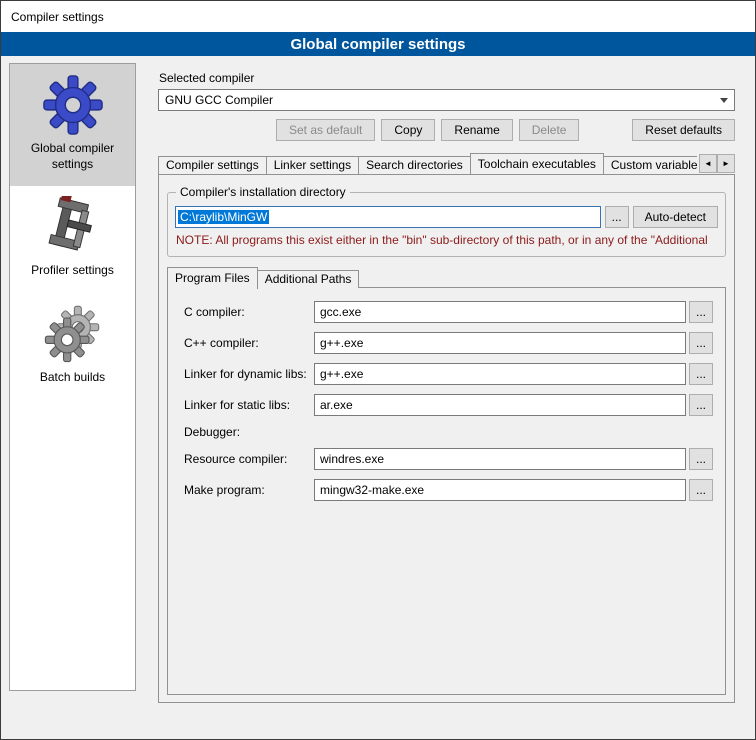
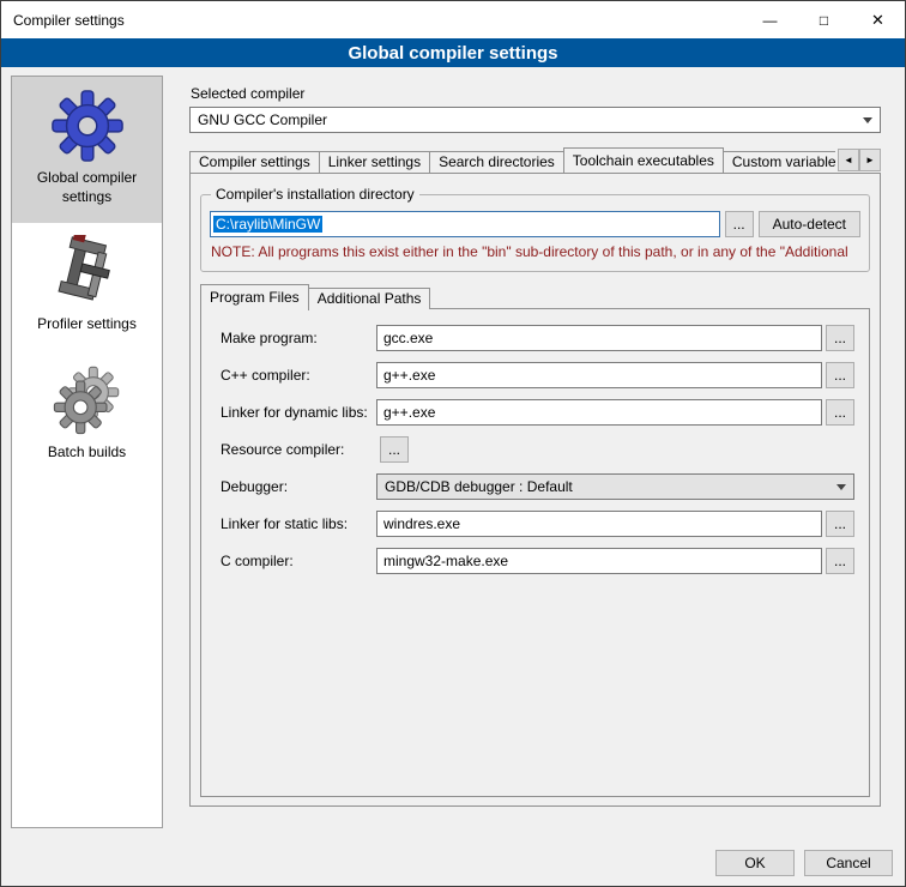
  Compiler settings
+ —
+ □
+ ✕
  Global compiler settings
  Global compiler settings
  Profiler settings
  Batch builds
  Selected compiler
  GNU GCC Compiler
- Set as default
- Copy
- Rename
- Delete
- Reset defaults
  Compiler settings
  Linker settings
  Search directories
  Toolchain executables
  Custom variable
  ◄
  ►
  Compiler's installation directory
  C:\raylib\MinGW
  ...
  Auto-detect
  NOTE: All programs this exist either in the "bin" sub-directory of this path, or in any of the "Additional
  Program Files
  Additional Paths
- C compiler:
+ Make program:
  gcc.exe
  ...
  C++ compiler:
  g++.exe
  ...
  Linker for dynamic libs:
  g++.exe
  ...
- Linker for static libs:
+ Resource compiler:
- ar.exe
  ...
  Debugger:
+ GDB/CDB debugger : Default
- Resource compiler:
+ Linker for static libs:
  windres.exe
  ...
- Make program:
+ C compiler:
  mingw32-make.exe
  ...
+ OK
+ Cancel
